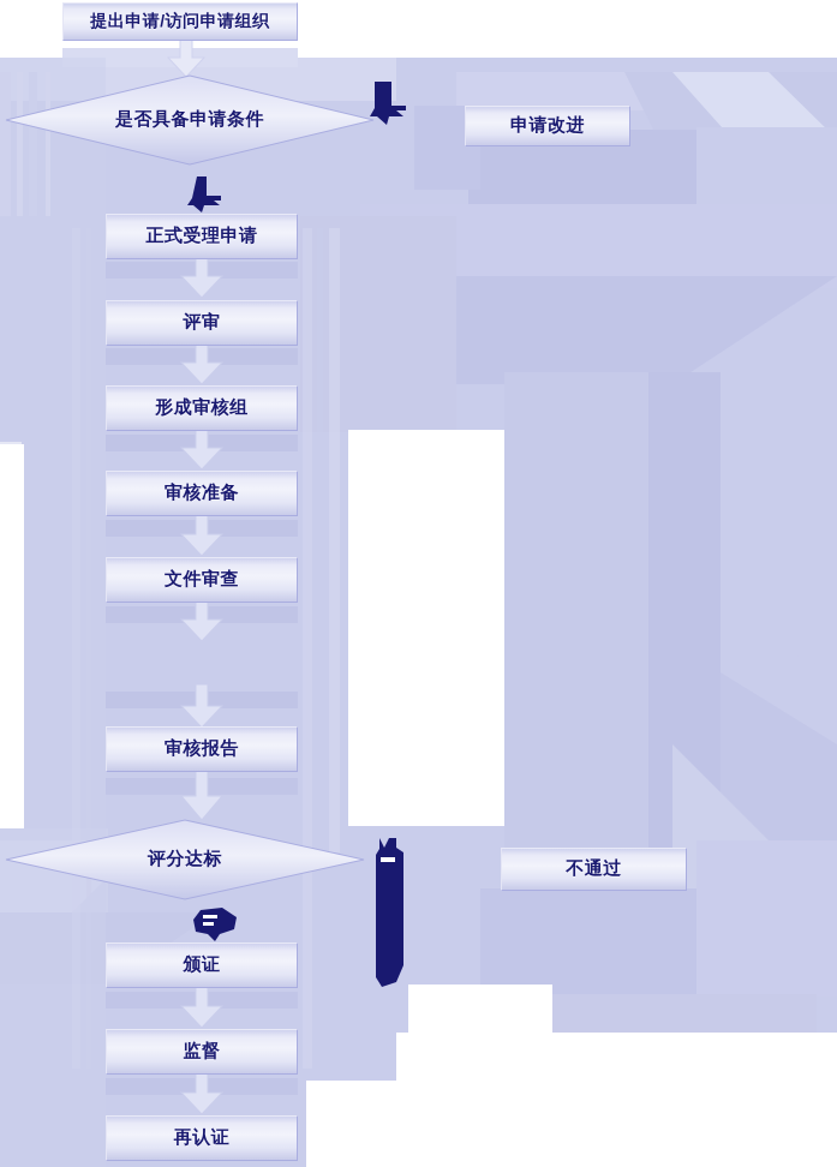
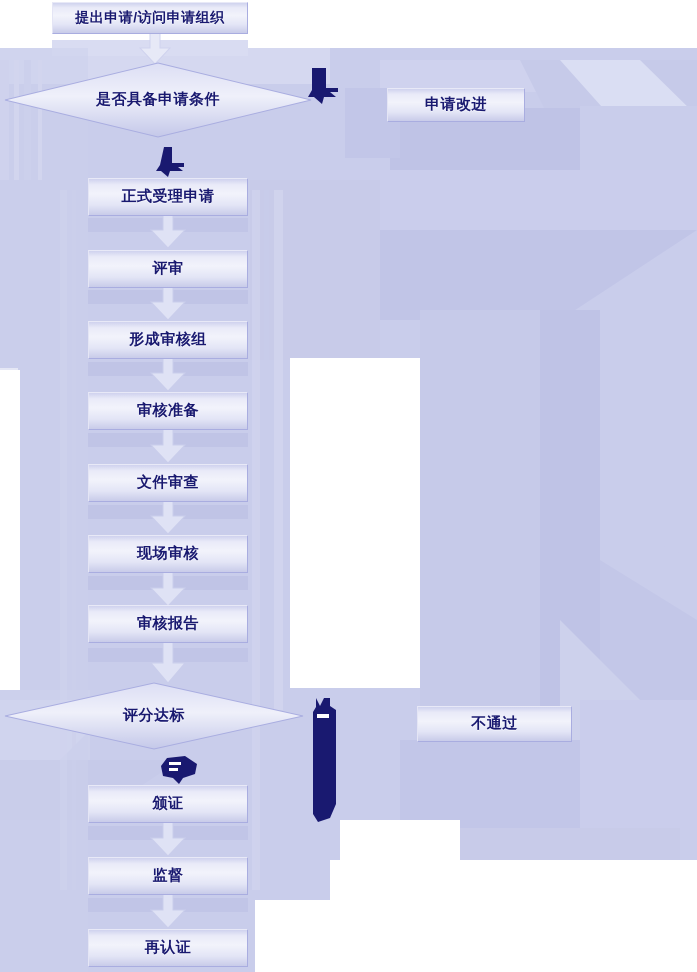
  是否具备申请条件
  评分达标
  提出申请/访问申请组织
  正式受理申请
  评审
  形成审核组
  审核准备
  文件审查
+ 现场审核
  审核报告
  颁证
  监督
  再认证
  申请改进
  不通过
